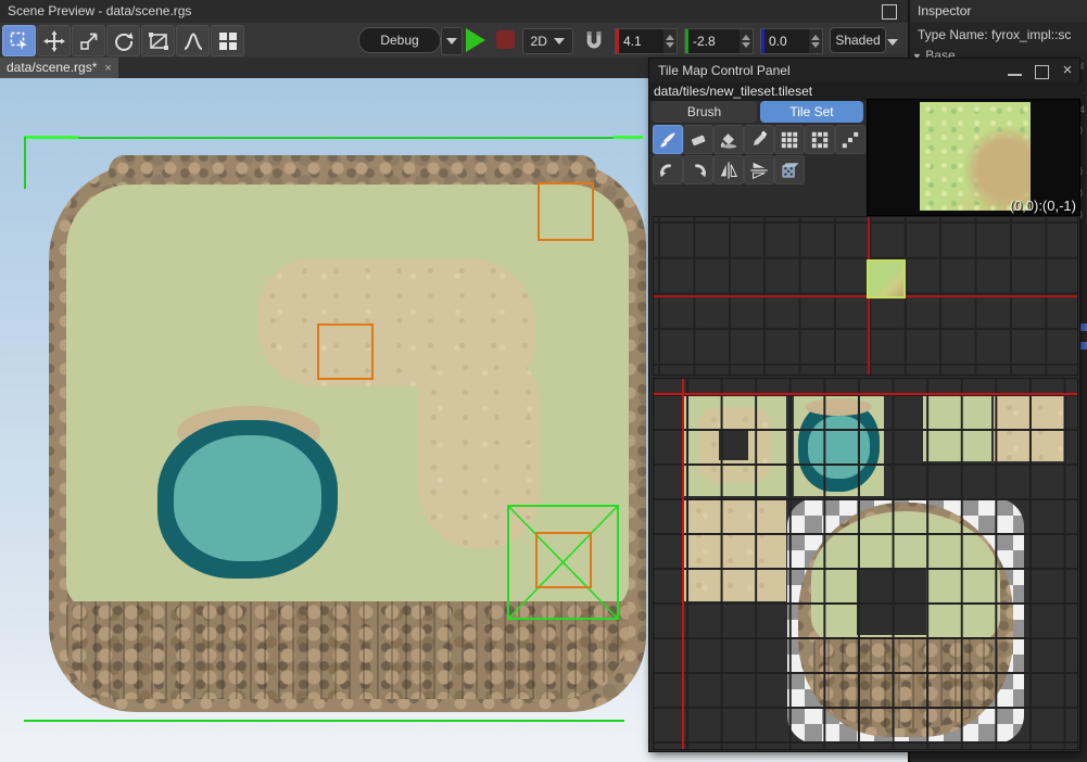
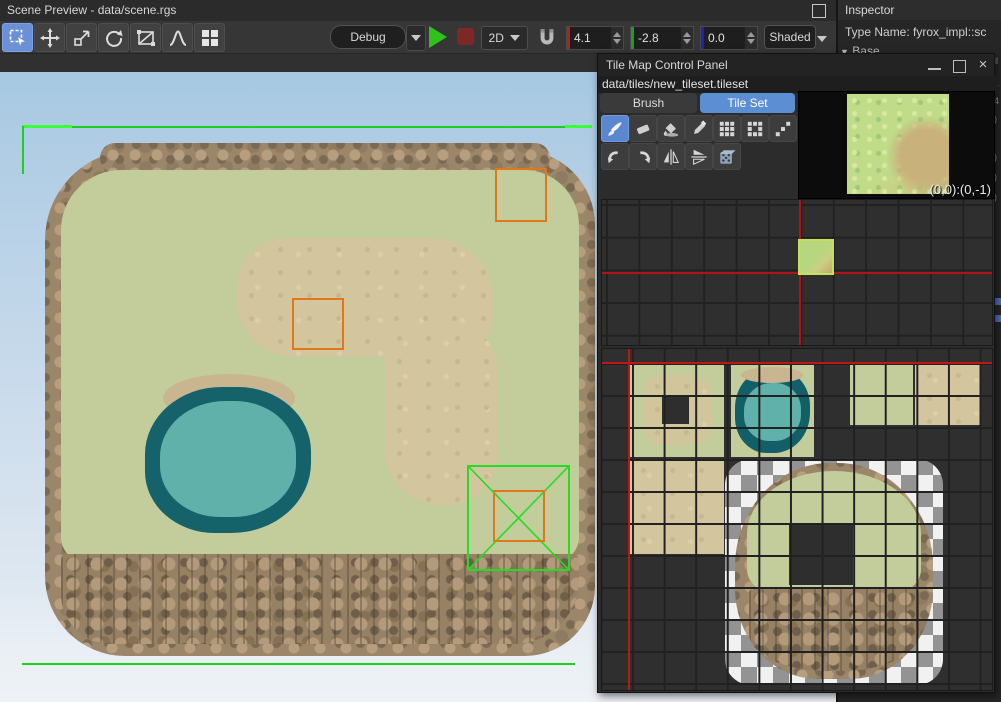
  Scene Preview - data/scene.rgs
  Debug
  2D
  4.1
  -2.8
  0.0
  Shaded
- data/scene.rgs* ×
  Inspector
  Type Name: fyrox_impl::sc
  ▼ Base
  il
  4
  )
  )
  )
  )
  Tile Map Control Panel
  ×
  data/tiles/new_tileset.tileset
  Brush
  Tile Set
  (0,0):(0,-1)
